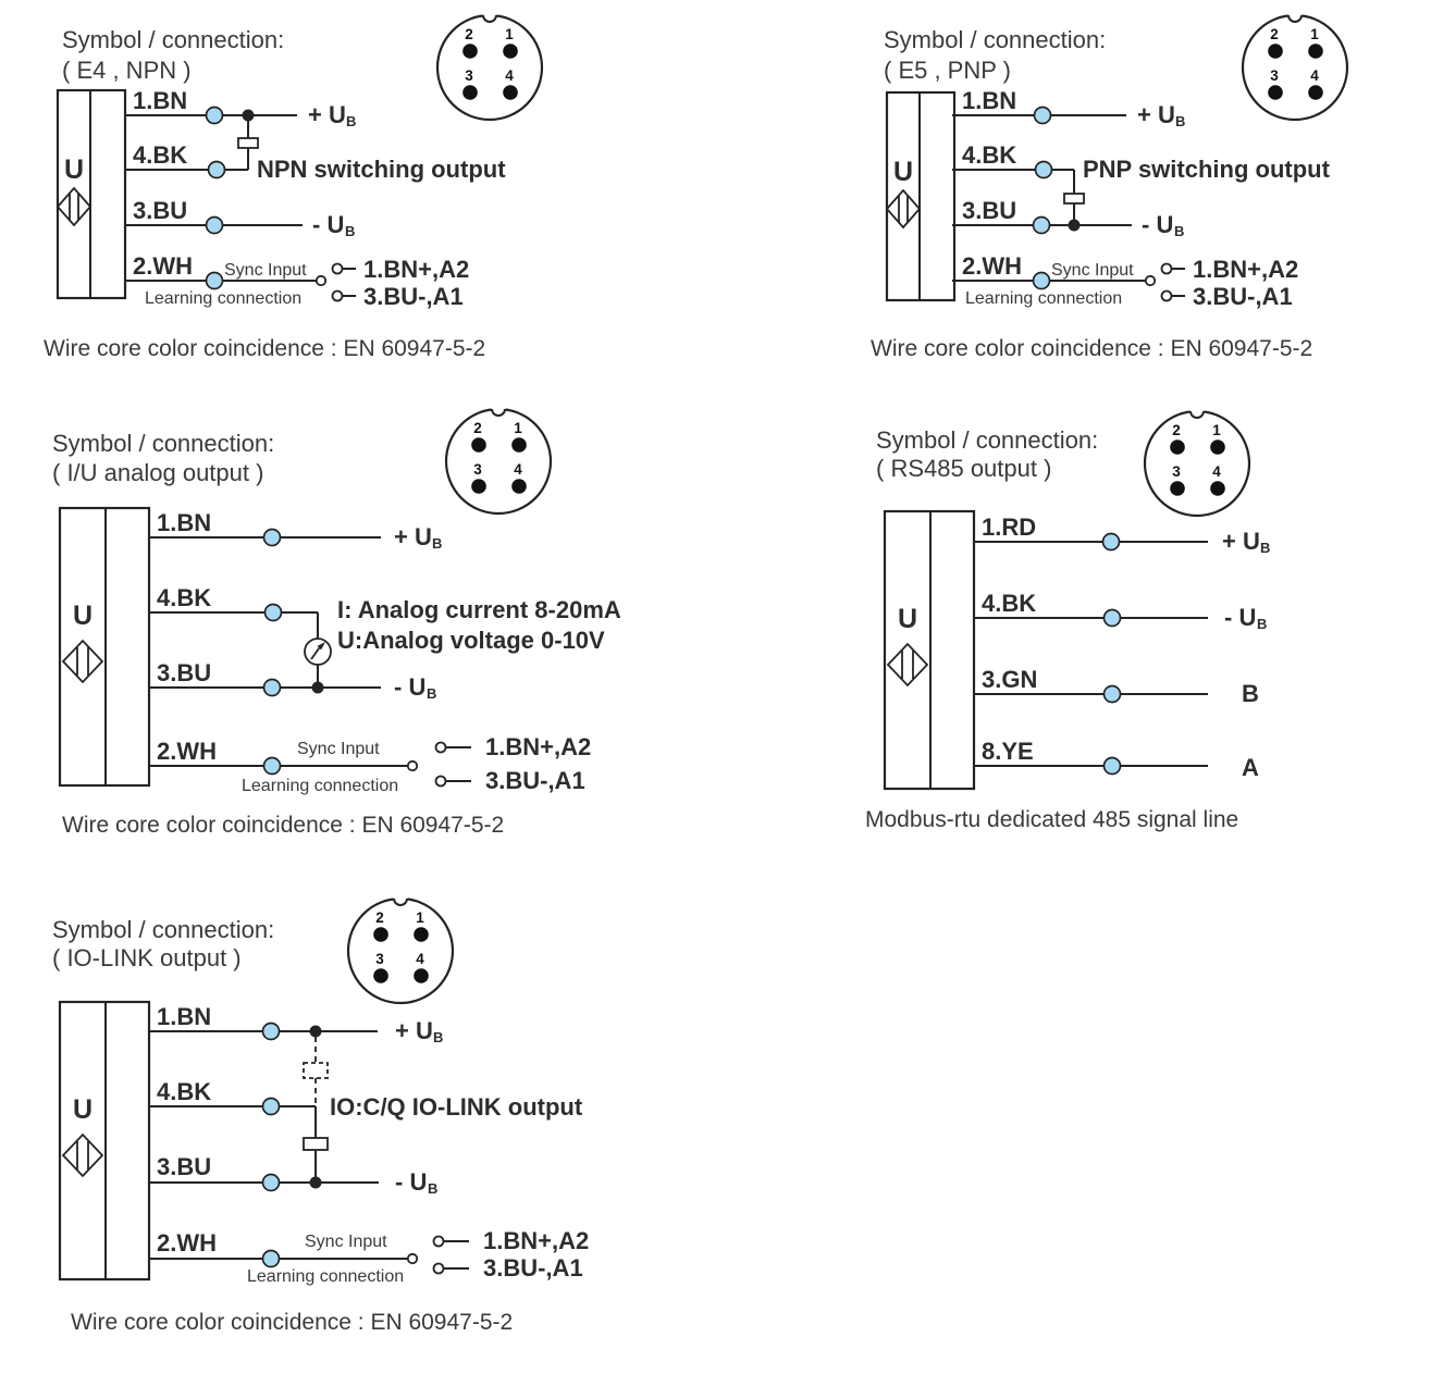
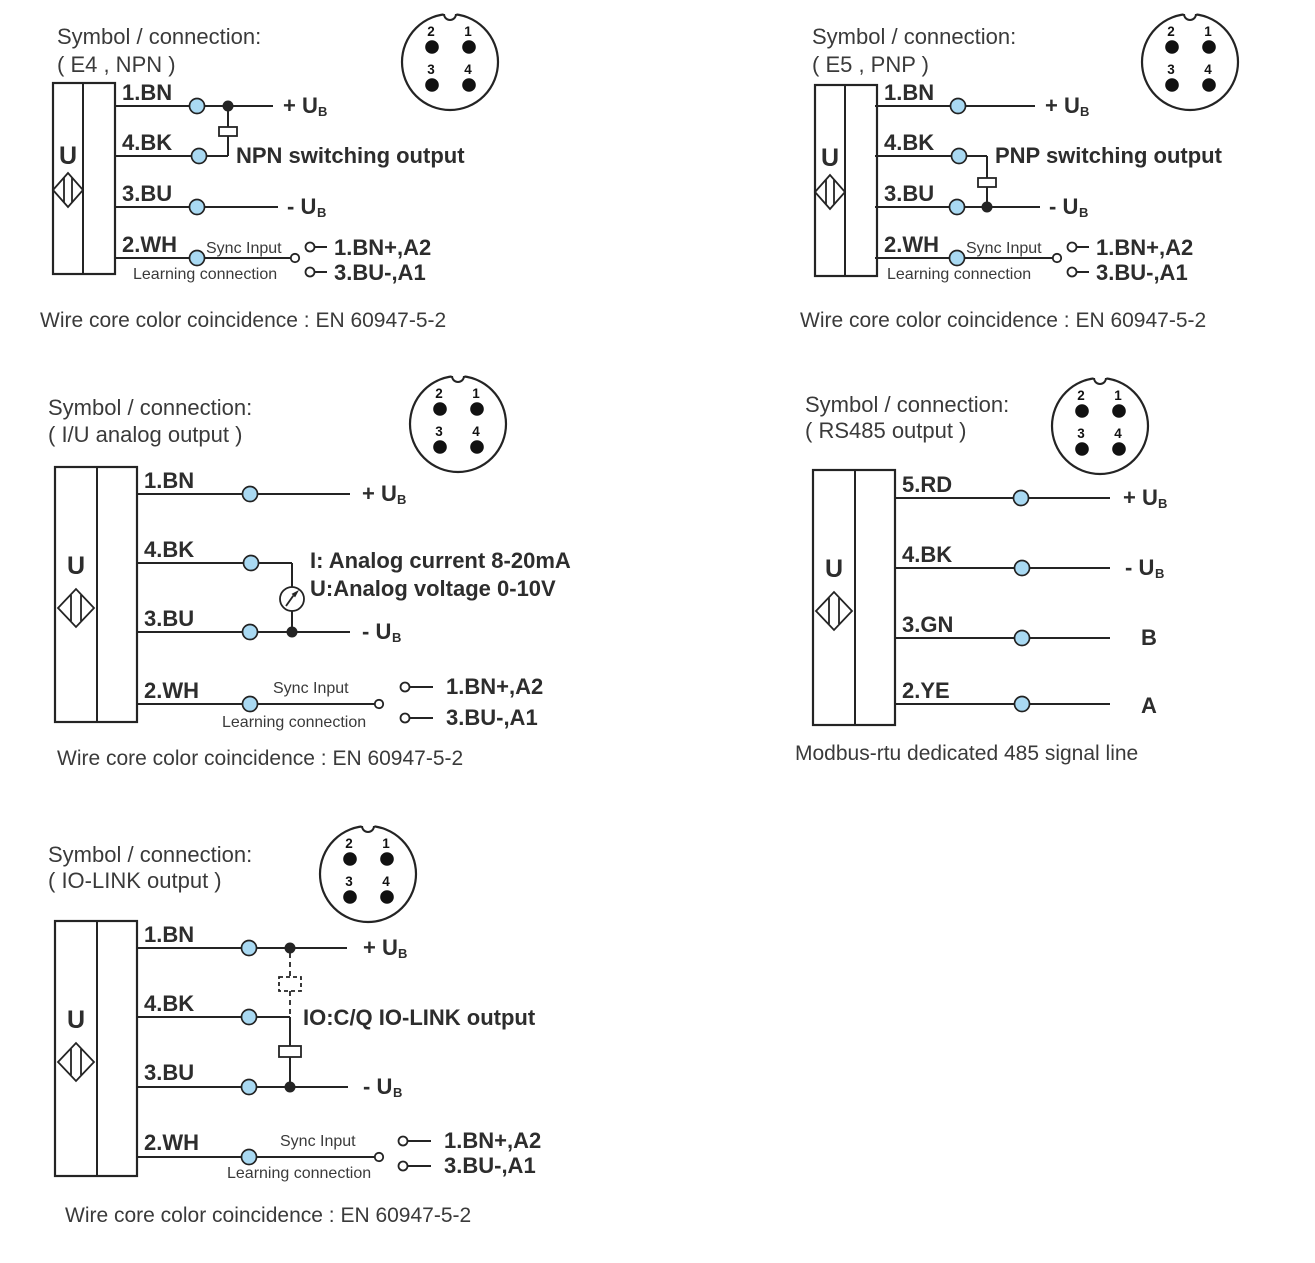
  Symbol / connection:
  ( E4 , NPN )
  1.BN
  4.BK
  3.BU
  2.WH
  + U
  B
  - U
  B
  NPN switching output
  Sync Input
  Learning connection
  1.BN+,A2
  3.BU-,A1
  Wire core color coincidence : EN 60947-5-2
  Symbol / connection:
  ( E5 , PNP )
  1.BN
  4.BK
  3.BU
  2.WH
  + U
  B
  - U
  B
  PNP switching output
  Sync Input
  Learning connection
  1.BN+,A2
  3.BU-,A1
  Wire core color coincidence : EN 60947-5-2
  Symbol / connection:
  ( I/U analog output )
  1.BN
  4.BK
  3.BU
  2.WH
  + U
  B
  - U
  B
  I: Analog current 8-20mA
  U:Analog voltage 0-10V
  Sync Input
  Learning connection
  1.BN+,A2
  3.BU-,A1
  Wire core color coincidence : EN 60947-5-2
  Symbol / connection:
  ( RS485 output )
- 1.RD
+ 5.RD
  4.BK
  3.GN
- 8.YE
+ 2.YE
  + U
  B
  - U
  B
  B
  A
  Modbus-rtu dedicated 485 signal line
  Symbol / connection:
  ( IO-LINK output )
  1.BN
  4.BK
  3.BU
  2.WH
  + U
  B
  - U
  B
  IO:C/Q IO-LINK output
  Sync Input
  Learning connection
  1.BN+,A2
  3.BU-,A1
  Wire core color coincidence : EN 60947-5-2
